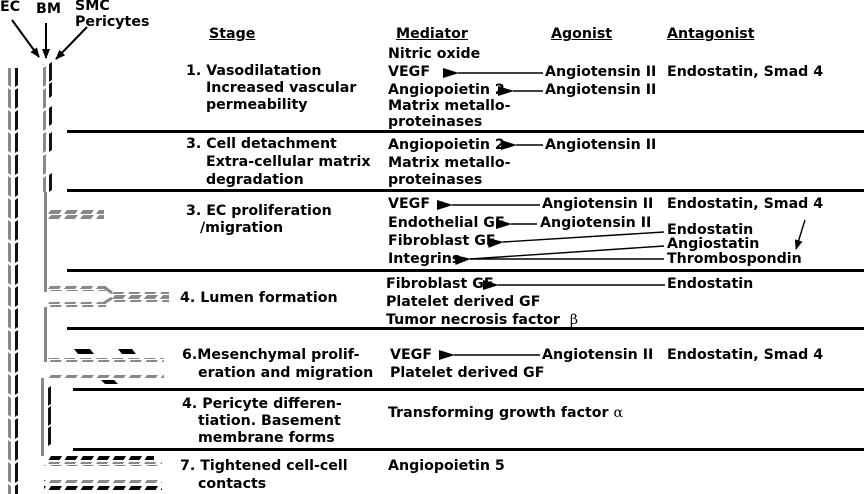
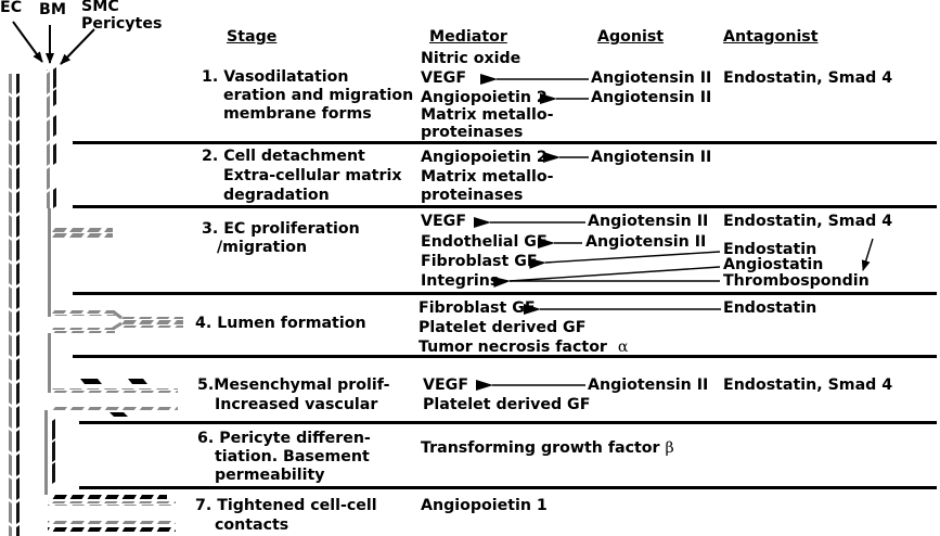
  EC
  BM
  SMC
  Pericytes
  Stage
  Mediator
  Agonist
  Antagonist
  1. Vasodilatation
- Increased vascular
+ eration and migration
- permeability
+ membrane forms
  Nitric oxide
  VEGF
  Angiopoietin 2
  Matrix metallo-
  proteinases
  Angiotensin II
  Angiotensin II
  Endostatin, Smad 4
- 3. Cell detachment
+ 2. Cell detachment
  Extra-cellular matrix
  degradation
  Angiopoietin 2
  Matrix metallo-
  proteinases
  Angiotensin II
  3. EC proliferation
  /migration
  VEGF
  Endothelial GF
  Fibroblast GF
  Integrins
  Angiotensin II
  Angiotensin II
  Endostatin, Smad 4
  Endostatin
  Angiostatin
  Thrombospondin
  4. Lumen formation
  Fibroblast GF
  Platelet derived GF
- Tumor necrosis factor β
+ Tumor necrosis factor α
  Endostatin
- 6.Mesenchymal prolif-
+ 5.Mesenchymal prolif-
- eration and migration
+ Increased vascular
  VEGF
  Platelet derived GF
  Angiotensin II
  Endostatin, Smad 4
- 4. Pericyte differen-
+ 6. Pericyte differen-
  tiation. Basement
- membrane forms
+ permeability
- Transforming growth factor α
+ Transforming growth factor β
  7. Tightened cell-cell
  contacts
- Angiopoietin 5
+ Angiopoietin 1
